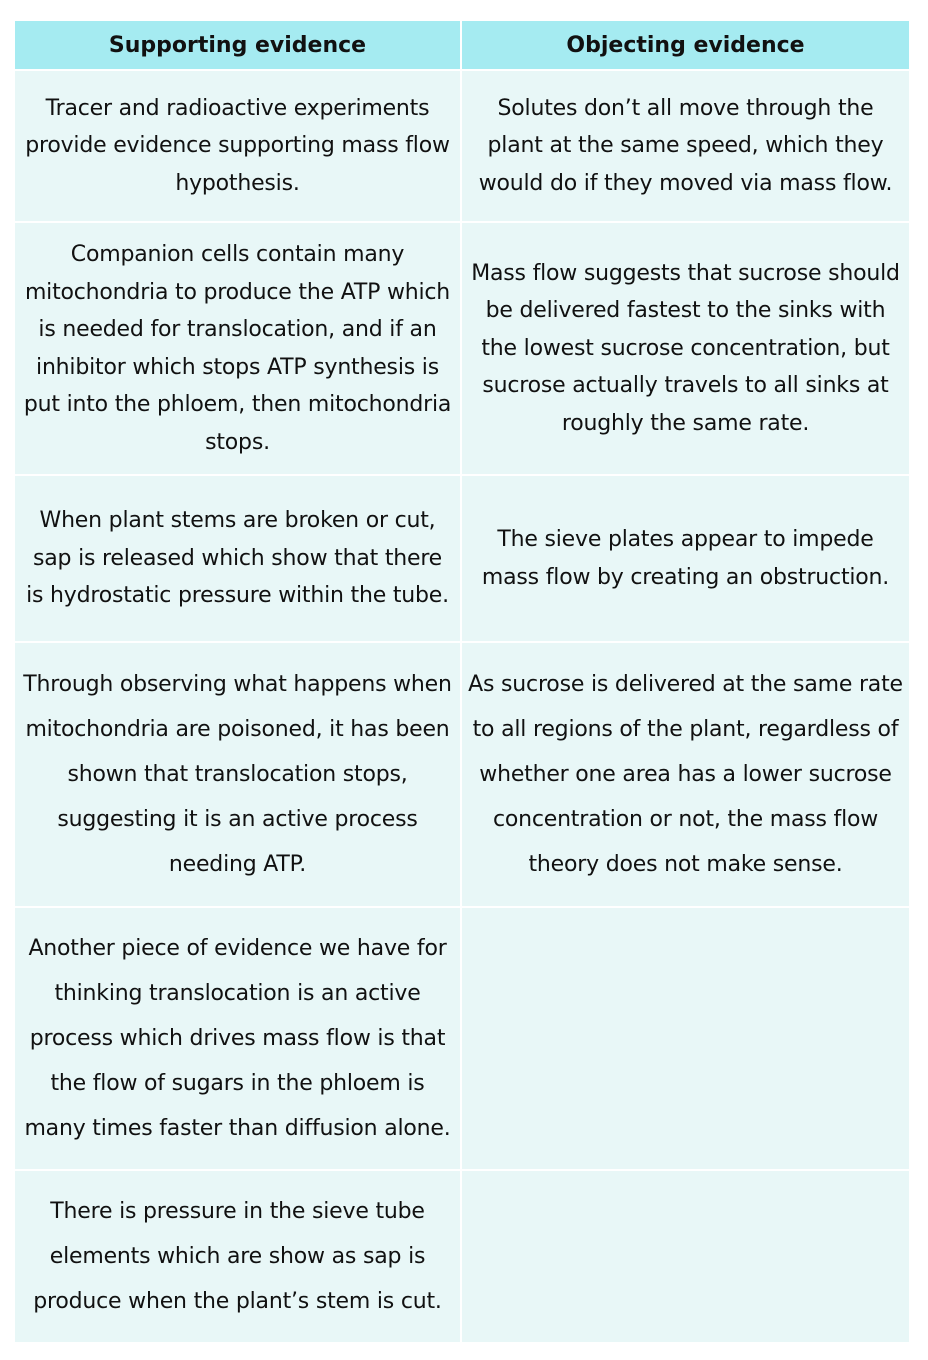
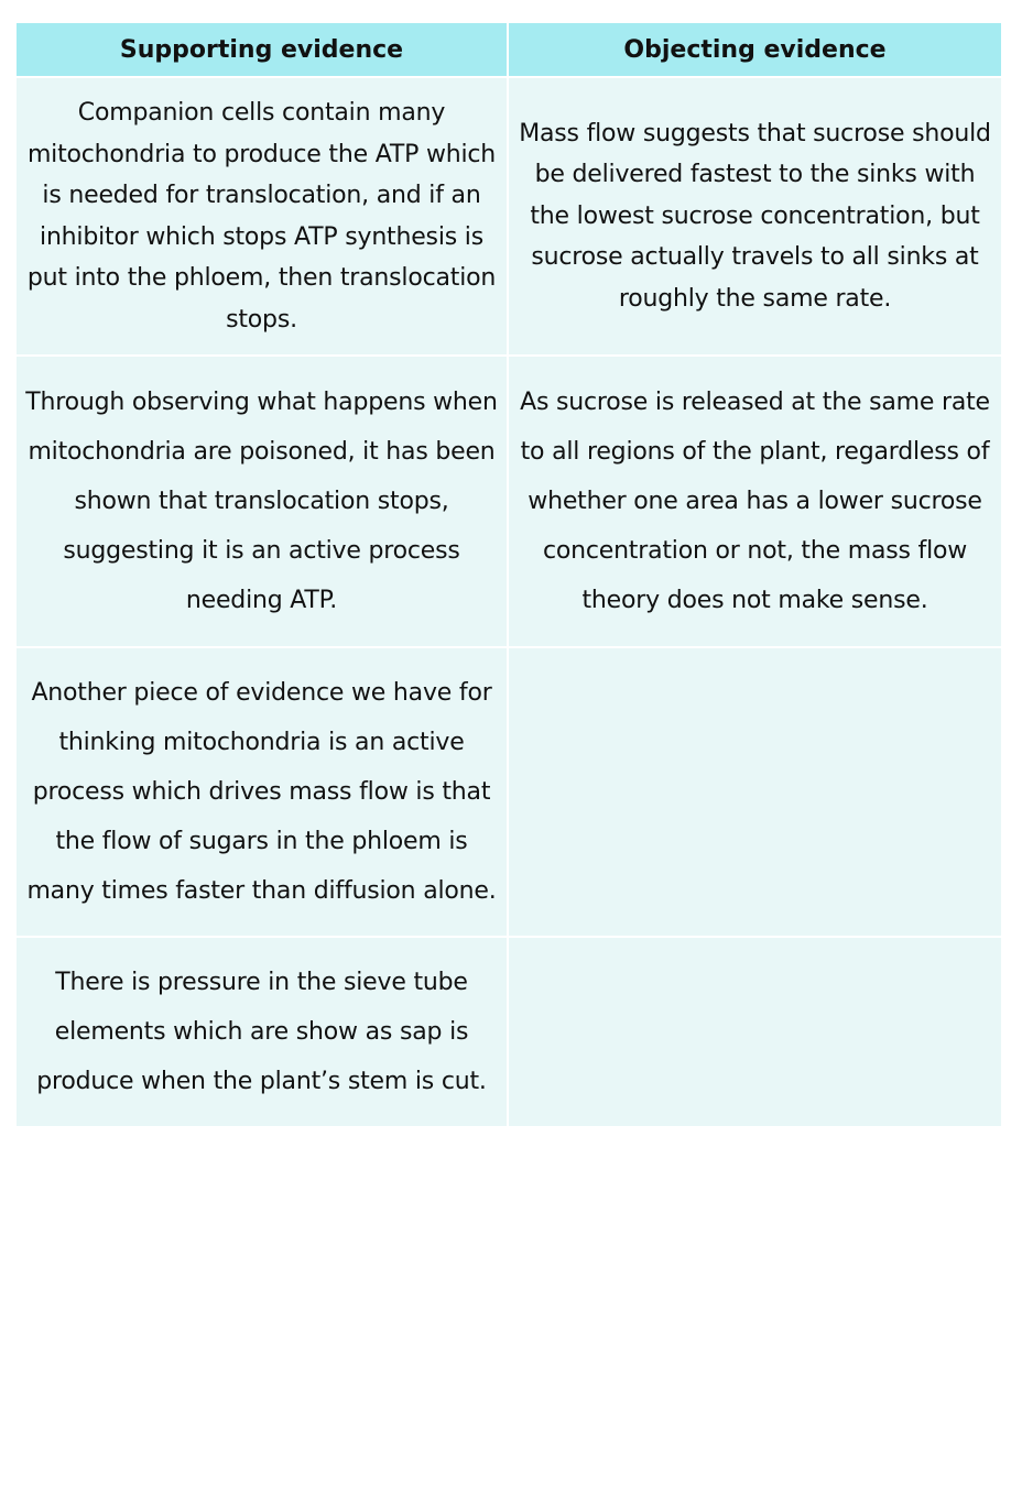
  Supporting evidence	Objecting evidence
- Tracer and radioactive experiments provide evidence supporting mass flow hypothesis.	Solutes don’t all move through the plant at the same speed, which they would do if they moved via mass flow.
- Companion cells contain many mitochondria to produce the ATP which is needed for translocation, and if an inhibitor which stops ATP synthesis is put into the phloem, then mitochondria stops.	Mass flow suggests that sucrose should be delivered fastest to the sinks with the lowest sucrose concentration, but sucrose actually travels to all sinks at roughly the same rate.
+ Companion cells contain many mitochondria to produce the ATP which is needed for translocation, and if an inhibitor which stops ATP synthesis is put into the phloem, then translocation stops.	Mass flow suggests that sucrose should be delivered fastest to the sinks with the lowest sucrose concentration, but sucrose actually travels to all sinks at roughly the same rate.
- When plant stems are broken or cut, sap is released which show that there is hydrostatic pressure within the tube.	The sieve plates appear to impede mass flow by creating an obstruction.
- Through observing what happens when mitochondria are poisoned, it has been shown that translocation stops, suggesting it is an active process needing ATP.	As sucrose is delivered at the same rate to all regions of the plant, regardless of whether one area has a lower sucrose concentration or not, the mass flow theory does not make sense.
+ Through observing what happens when mitochondria are poisoned, it has been shown that translocation stops, suggesting it is an active process needing ATP.	As sucrose is released at the same rate to all regions of the plant, regardless of whether one area has a lower sucrose concentration or not, the mass flow theory does not make sense.
- Another piece of evidence we have for thinking translocation is an active process which drives mass flow is that the flow of sugars in the phloem is many times faster than diffusion alone.
+ Another piece of evidence we have for thinking mitochondria is an active process which drives mass flow is that the flow of sugars in the phloem is many times faster than diffusion alone.
  There is pressure in the sieve tube elements which are show as sap is produce when the plant’s stem is cut.
